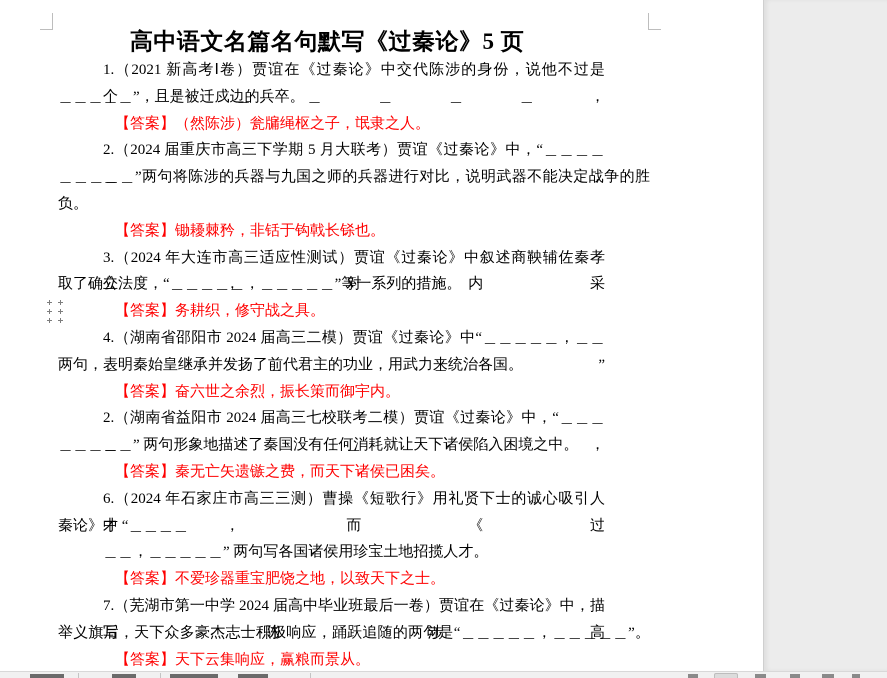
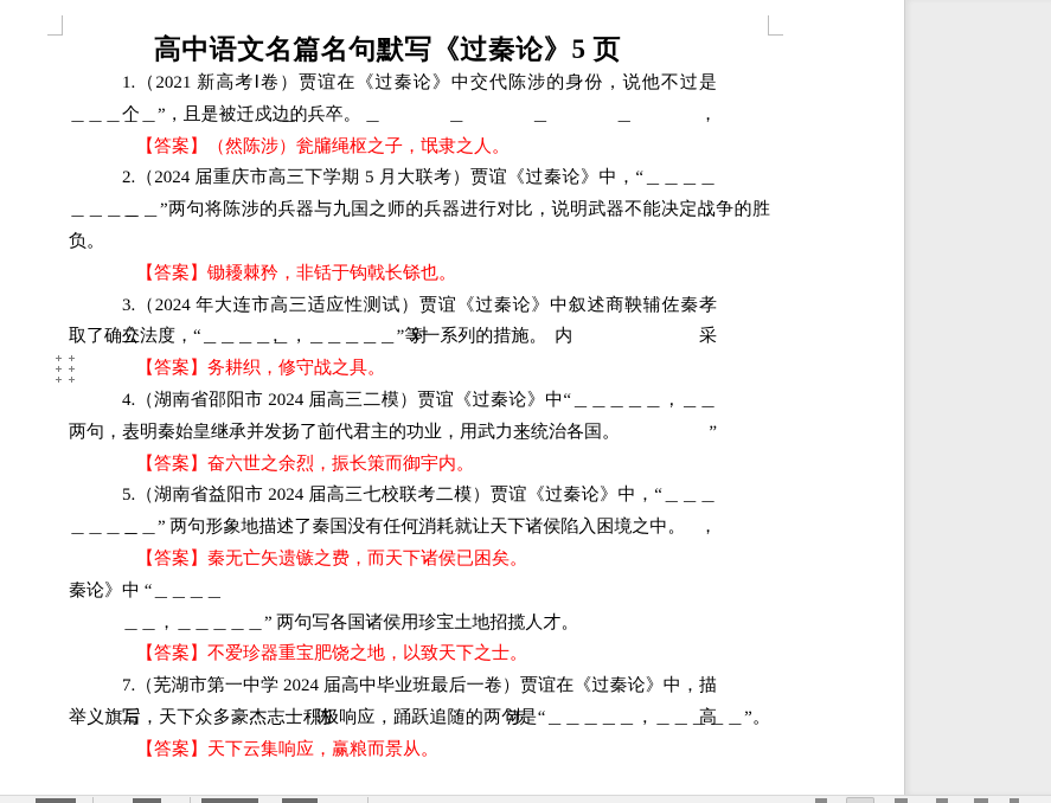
  高中语文名篇名句默写《过秦论》5 页
  1.（2021 新高考Ⅰ卷）贾谊在《过秦论》中交代陈涉的身份，说他不过是个“＿＿＿＿＿，
  ＿＿＿＿＿”，且是被迁戍边的兵卒。
  【答案】（然陈涉）瓮牖绳枢之子，氓隶之人。
  2.（2024 届重庆市高三下学期 5 月大联考）贾谊《过秦论》中，“＿＿＿＿＿，
  ＿＿＿＿＿”两句将陈涉的兵器与九国之师的兵器进行对比，说明武器不能决定战争的胜
  负。
  【答案】锄耰棘矜，非铦于钩戟长铩也。
  3.（2024 年大连市高三适应性测试）贾谊《过秦论》中叙述商鞅辅佐秦孝公，对内采
  取了确立法度，“＿＿＿＿＿，＿＿＿＿＿”等一系列的措施。
  【答案】务耕织，修守战之具。
  4.（湖南省邵阳市 2024 届高三二模）贾谊《过秦论》中“＿＿＿＿＿，＿＿＿＿＿”
  两句，表明秦始皇继承并发扬了前代君主的功业，用武力来统治各国。
  【答案】奋六世之余烈，振长策而御宇内。
- 2.（湖南省益阳市 2024 届高三七校联考二模）贾谊《过秦论》中，“＿＿＿＿＿，
+ 5.（湖南省益阳市 2024 届高三七校联考二模）贾谊《过秦论》中，“＿＿＿＿＿，
  ＿＿＿＿＿” 两句形象地描述了秦国没有任何消耗就让天下诸侯陷入困境之中。
  【答案】秦无亡矢遗镞之费，而天下诸侯已困矣。
- 6.（2024 年石家庄市高三三测）曹操《短歌行》用礼贤下士的诚心吸引人才，而《过
  秦论》中 “＿＿＿＿
  ＿＿，＿＿＿＿＿” 两句写各国诸侯用珍宝土地招揽人才。
  【答案】不爱珍器重宝肥饶之地，以致天下之士。
  7.（芜湖市第一中学 2024 届高中毕业班最后一卷）贾谊在《过秦论》中，描写陈涉高
  举义旗后，天下众多豪杰志士积极响应，踊跃追随的两句是“＿＿＿＿＿，＿＿＿＿＿”。
  【答案】天下云集响应，赢粮而景从。
